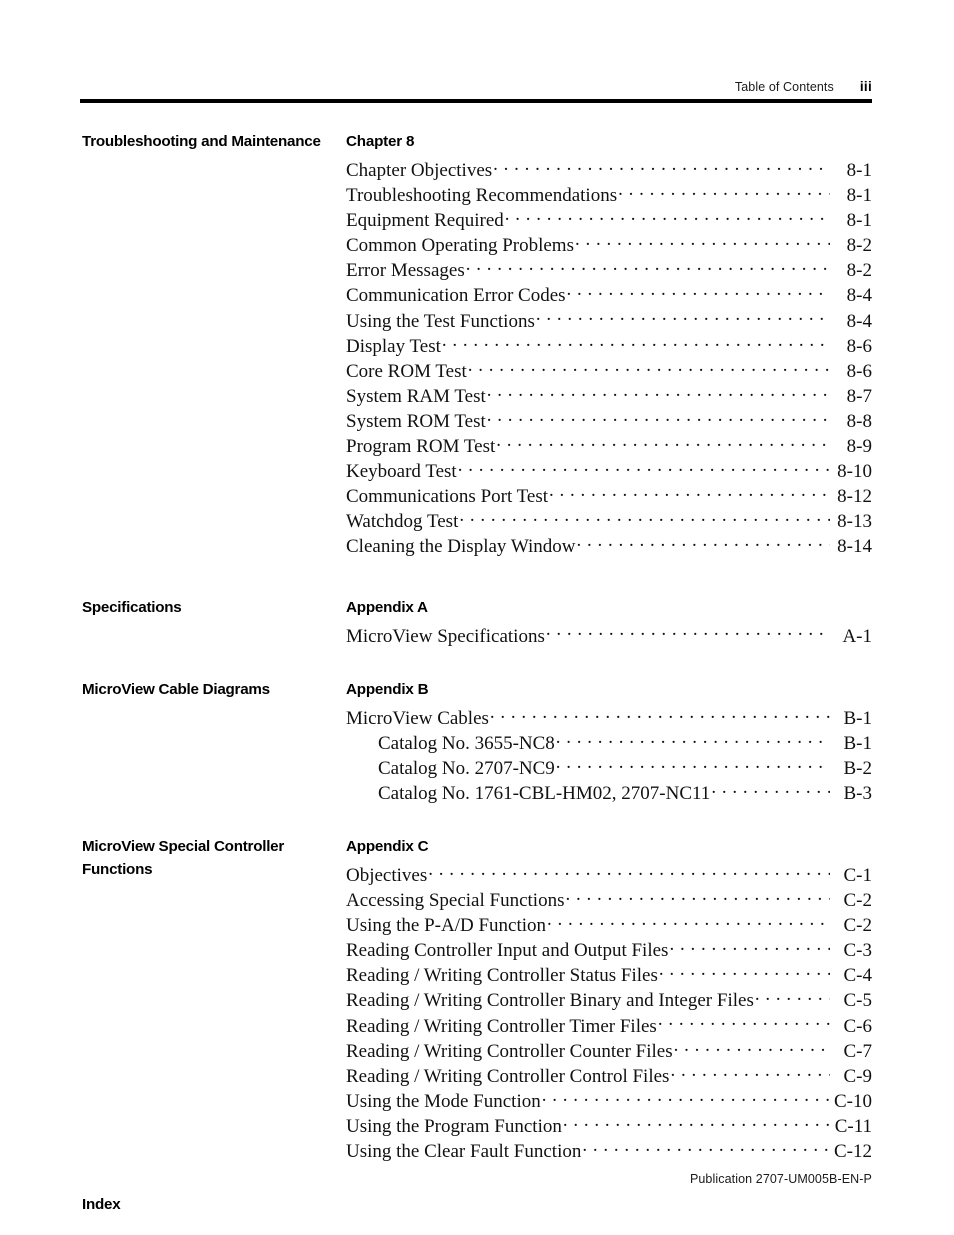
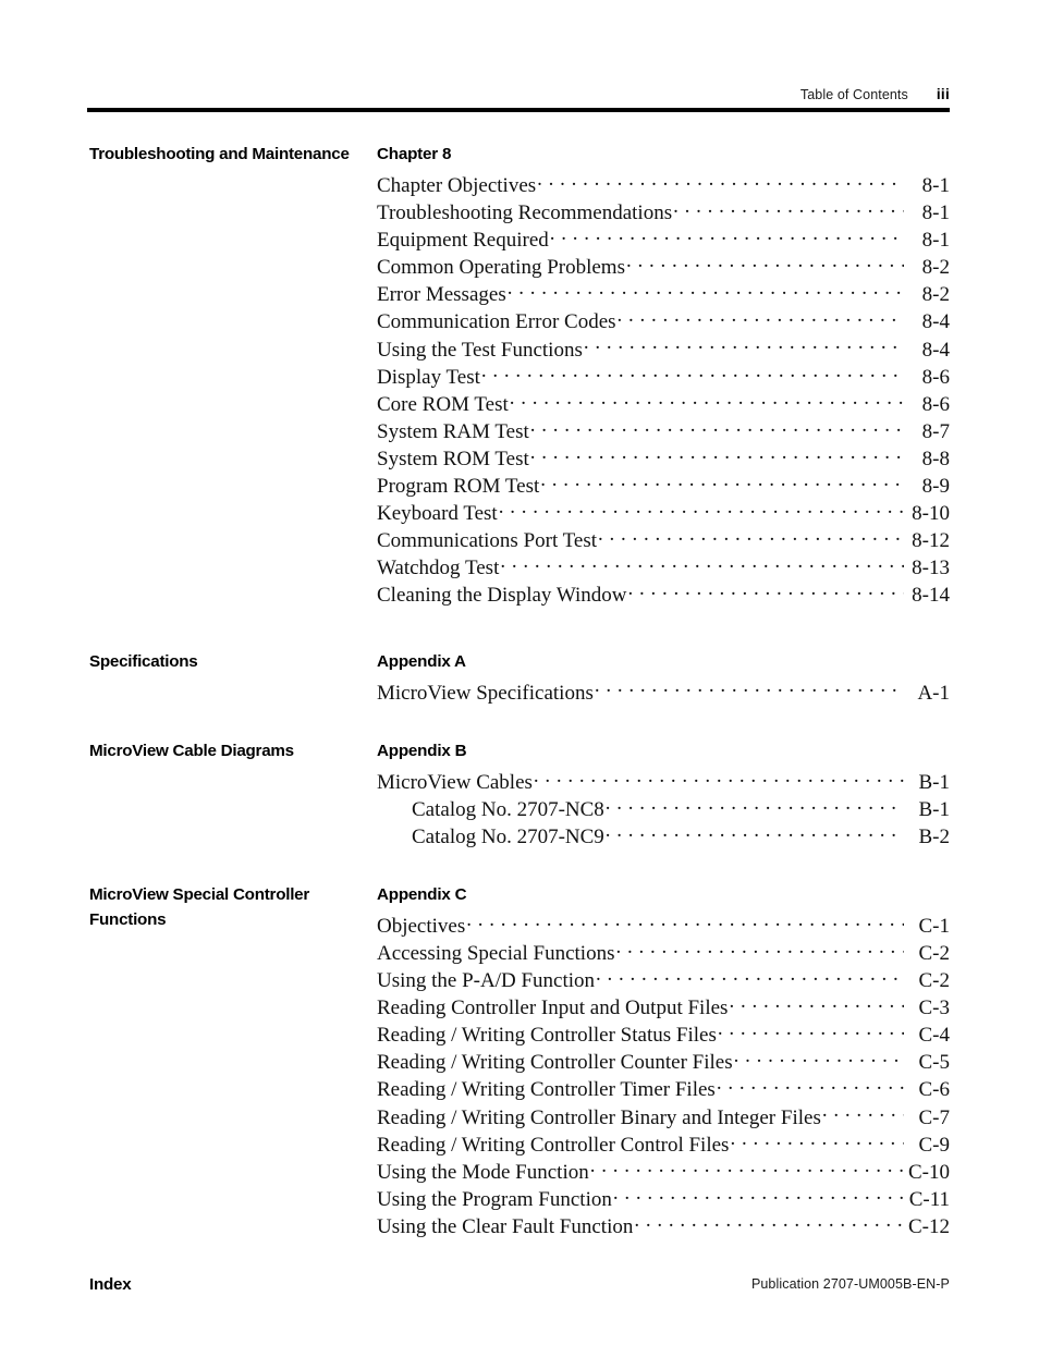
  Table of Contents
  iii
  Troubleshooting and Maintenance
  Chapter 8
  Chapter Objectives
  8-1
  Troubleshooting Recommendations
  8-1
  Equipment Required
  8-1
  Common Operating Problems
  8-2
  Error Messages
  8-2
  Communication Error Codes
  8-4
  Using the Test Functions
  8-4
  Display Test
  8-6
  Core ROM Test
  8-6
  System RAM Test
  8-7
  System ROM Test
  8-8
  Program ROM Test
  8-9
  Keyboard Test
  8-10
  Communications Port Test
  8-12
  Watchdog Test
  8-13
  Cleaning the Display Window
  8-14
  Specifications
  Appendix A
  MicroView Specifications
  A-1
  MicroView Cable Diagrams
  Appendix B
  MicroView Cables
  B-1
- Catalog No. 3655-NC8
+ Catalog No. 2707-NC8
  B-1
  Catalog No. 2707-NC9
  B-2
- Catalog No. 1761-CBL-HM02, 2707-NC11
- B-3
  MicroView Special Controller Functions
  Appendix C
  Objectives
  C-1
  Accessing Special Functions
  C-2
  Using the P-A/D Function
  C-2
  Reading Controller Input and Output Files
  C-3
  Reading / Writing Controller Status Files
  C-4
- Reading / Writing Controller Binary and Integer Files
+ Reading / Writing Controller Counter Files
  C-5
  Reading / Writing Controller Timer Files
  C-6
- Reading / Writing Controller Counter Files
+ Reading / Writing Controller Binary and Integer Files
  C-7
  Reading / Writing Controller Control Files
  C-9
  Using the Mode Function
  C-10
  Using the Program Function
  C-11
  Using the Clear Fault Function
  C-12
  Index
  Publication 2707-UM005B-EN-P
